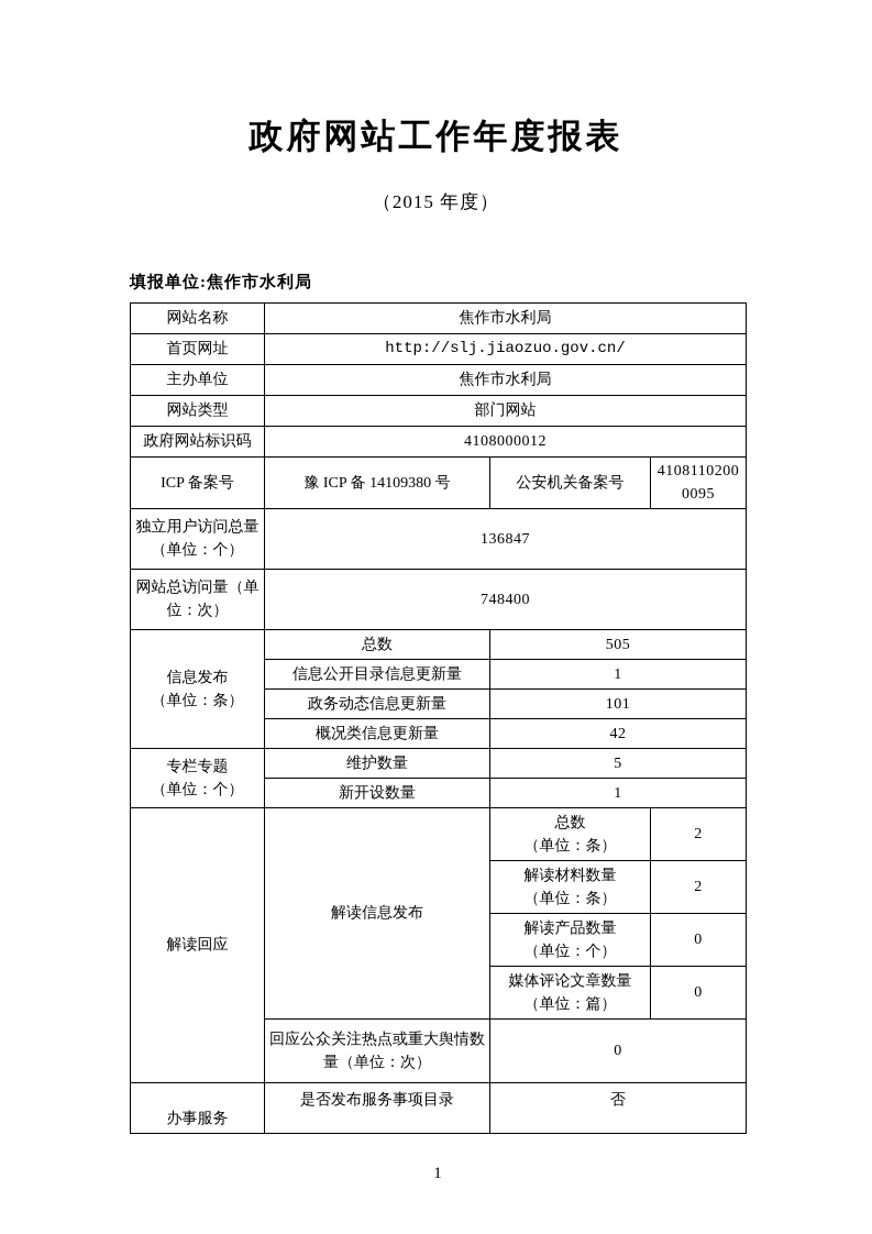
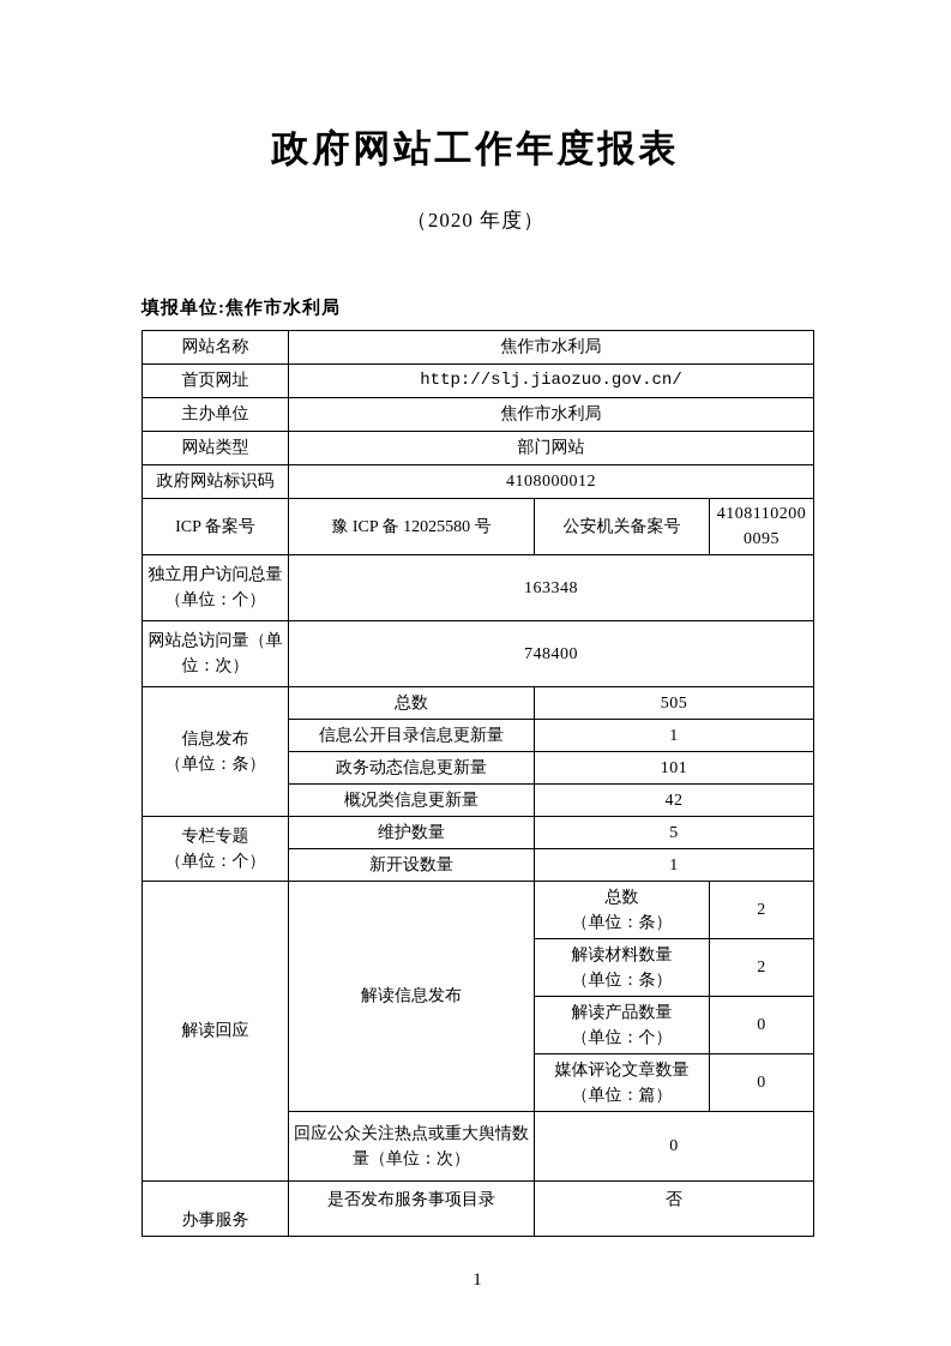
  政府网站工作年度报表
- （2015 年度）
+ （2020 年度）
  填报单位:焦作市水利局
  网站名称	焦作市水利局
  首页网址	http://slj.jiaozuo.gov.cn/
  主办单位	焦作市水利局
  网站类型	部门网站
  政府网站标识码	4108000012
- ICP 备案号	豫 ICP 备 14109380 号	公安机关备案号	41081102000095
+ ICP 备案号	豫 ICP 备 12025580 号	公安机关备案号	41081102000095
- 独立用户访问总量（单位：个）	136847
+ 独立用户访问总量（单位：个）	163348
  网站总访问量（单位：次）	748400
  信息发布 （单位：条）	总数	505
  信息公开目录信息更新量	1
  政务动态信息更新量	101
  概况类信息更新量	42
  专栏专题 （单位：个）	维护数量	5
  新开设数量	1
  解读回应	解读信息发布	总数 （单位：条）	2
  解读材料数量 （单位：条）	2
  解读产品数量 （单位：个）	0
  媒体评论文章数量 （单位：篇）	0
  回应公众关注热点或重大舆情数量（单位：次）	0
  办事服务	是否发布服务事项目录	否
  1
